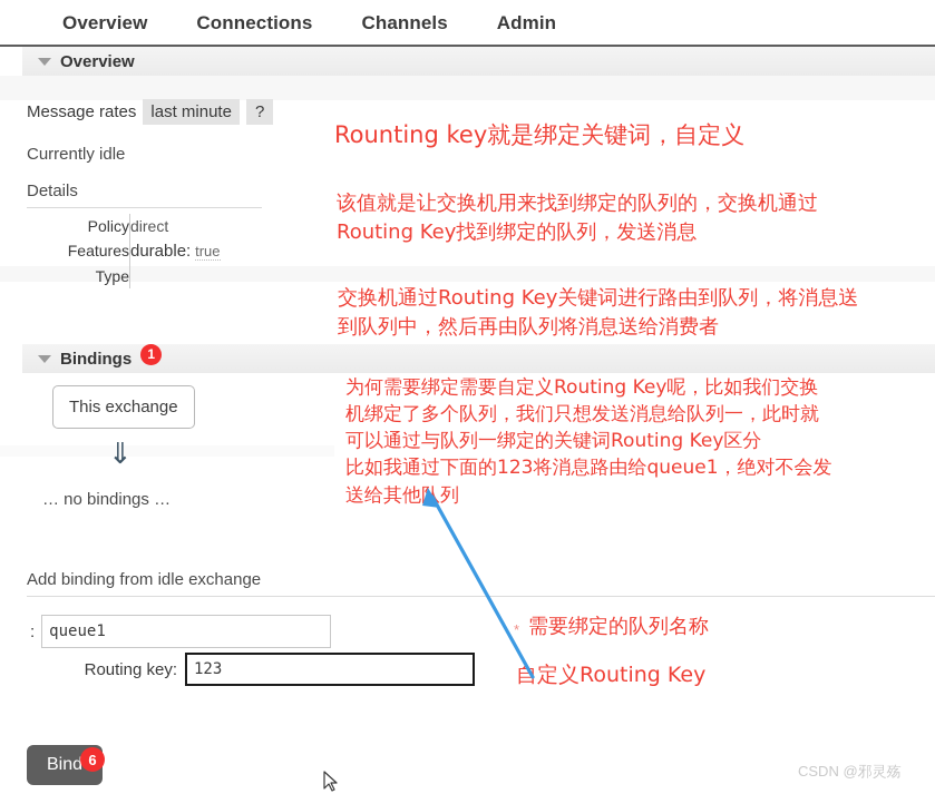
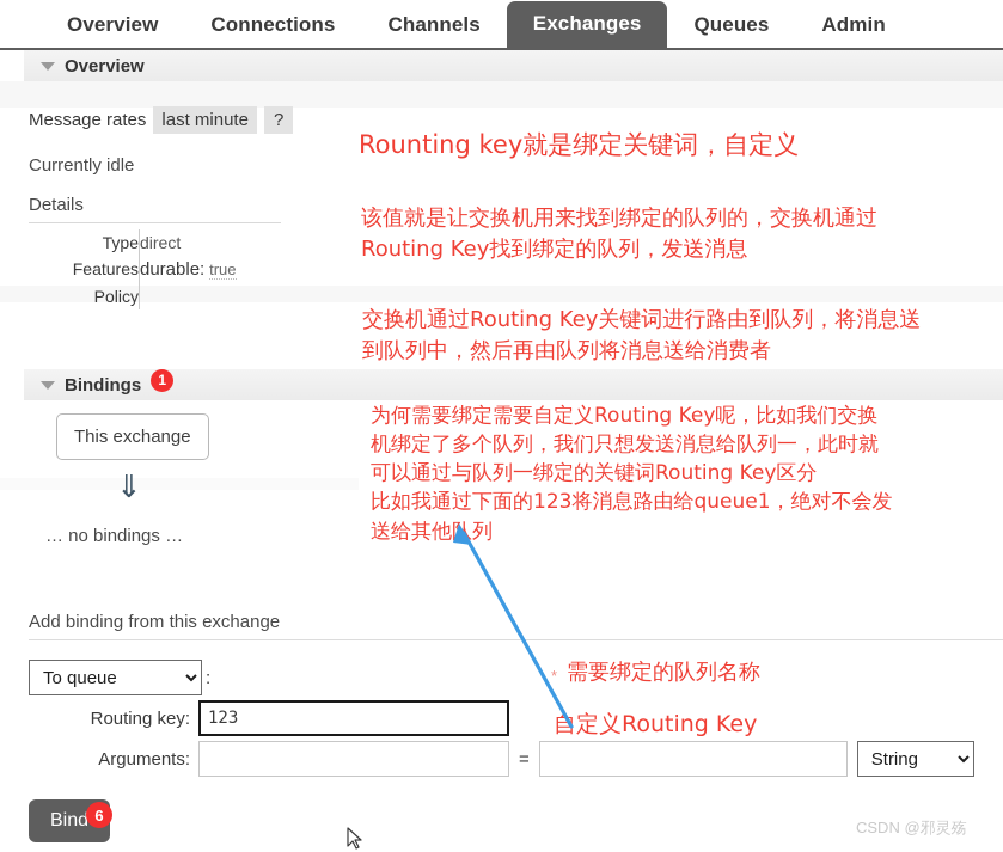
  Overview
  Connections
  Channels
+ Exchanges
+ Queues
  Admin
  Overview
  Message rates
  last minute
  ?
  Currently idle
  Details
- Policy	direct
+ Type	direct
  Features	durable: true
- Type
+ Policy
  Bindings
  1
  This exchange
  ⇓
  … no bindings …
- Add binding from idle exchange
+ Add binding from this exchange
+ To queue
  :
- queue1
  Routing key:
  123
+ Arguments:
+ =
+ String
  Bind
  6
  Rounting key就是绑定关键词，自定义
  该值就是让交换机用来找到绑定的队列的，交换机通过
  Routing Key找到绑定的队列，发送消息
  交换机通过Routing Key关键词进行路由到队列，将消息送
  到队列中，然后再由队列将消息送给消费者
  为何需要绑定需要自定义Routing Key呢，比如我们交换
  机绑定了多个队列，我们只想发送消息给队列一，此时就
  可以通过与队列一绑定的关键词Routing Key区分
  比如我通过下面的123将消息路由给queue1，绝对不会发
  送给其他列
  *
  需要绑定的队列名称
  自定义Routing Key
  CSDN @邪灵殇
